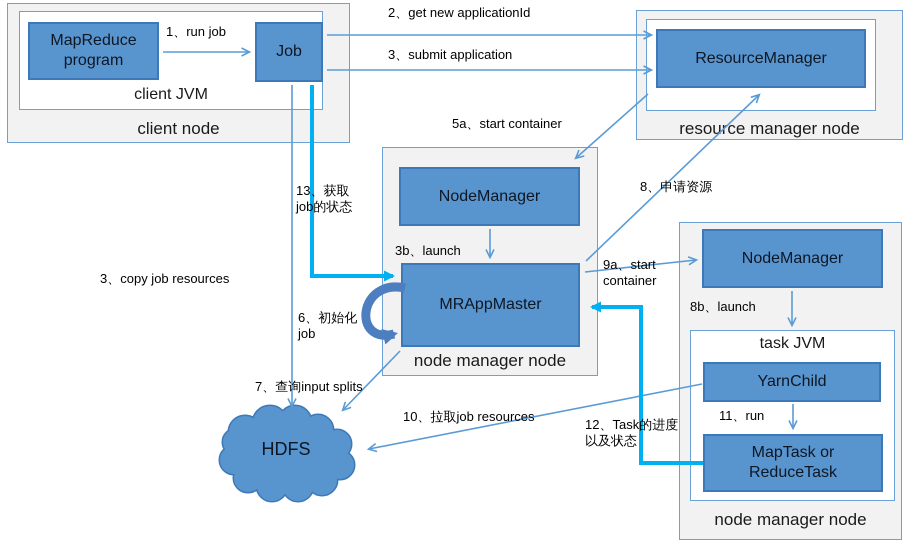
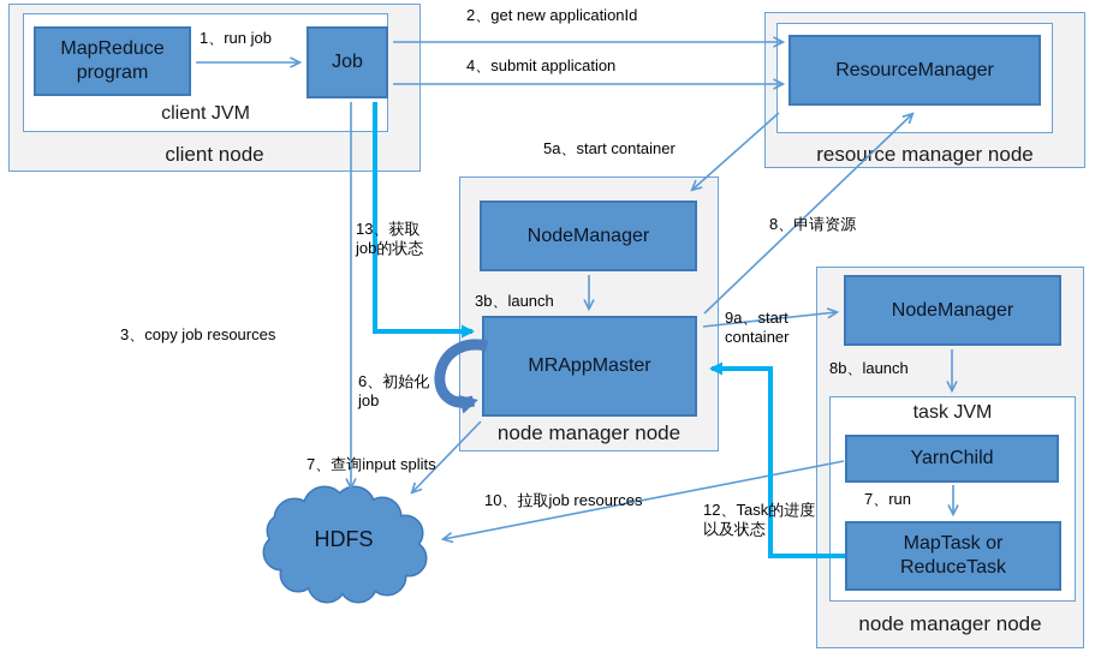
  MapReduce
  program
  Job
  ResourceManager
  NodeManager
  MRAppMaster
  NodeManager
  YarnChild
  MapTask or
  ReduceTask
  client JVM
  client node
  resouce manager node
  node manager node
  task JVM
  node manager node
  HDFS
  1、run job
  2、get new applicationId
  3、copy job resources
- 3、submit application
+ 4、submit application
  5a、start container
  3b、launch
  6、初始化
  job
  7、查询input splits
  8、申请资源
  9a、start
  container
  8b、launch
  10、拉取job resources
- 11、run
+ 7、run
  12、Task的进度
  以及状态
  13、获取
  job的状态
